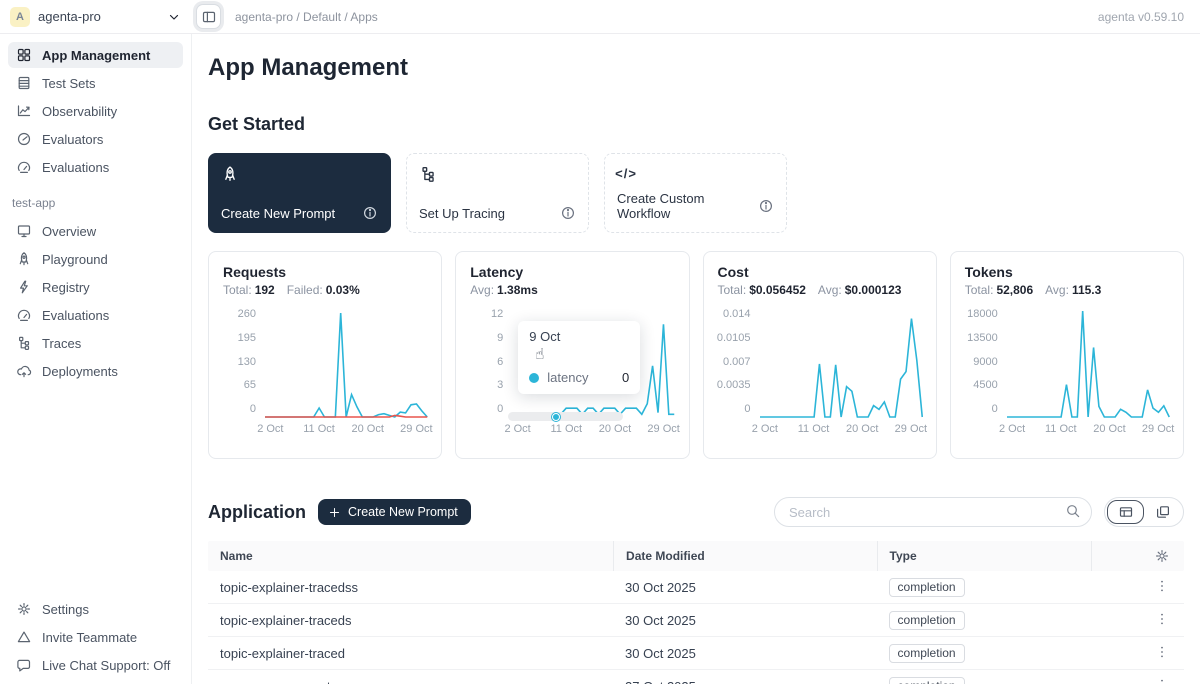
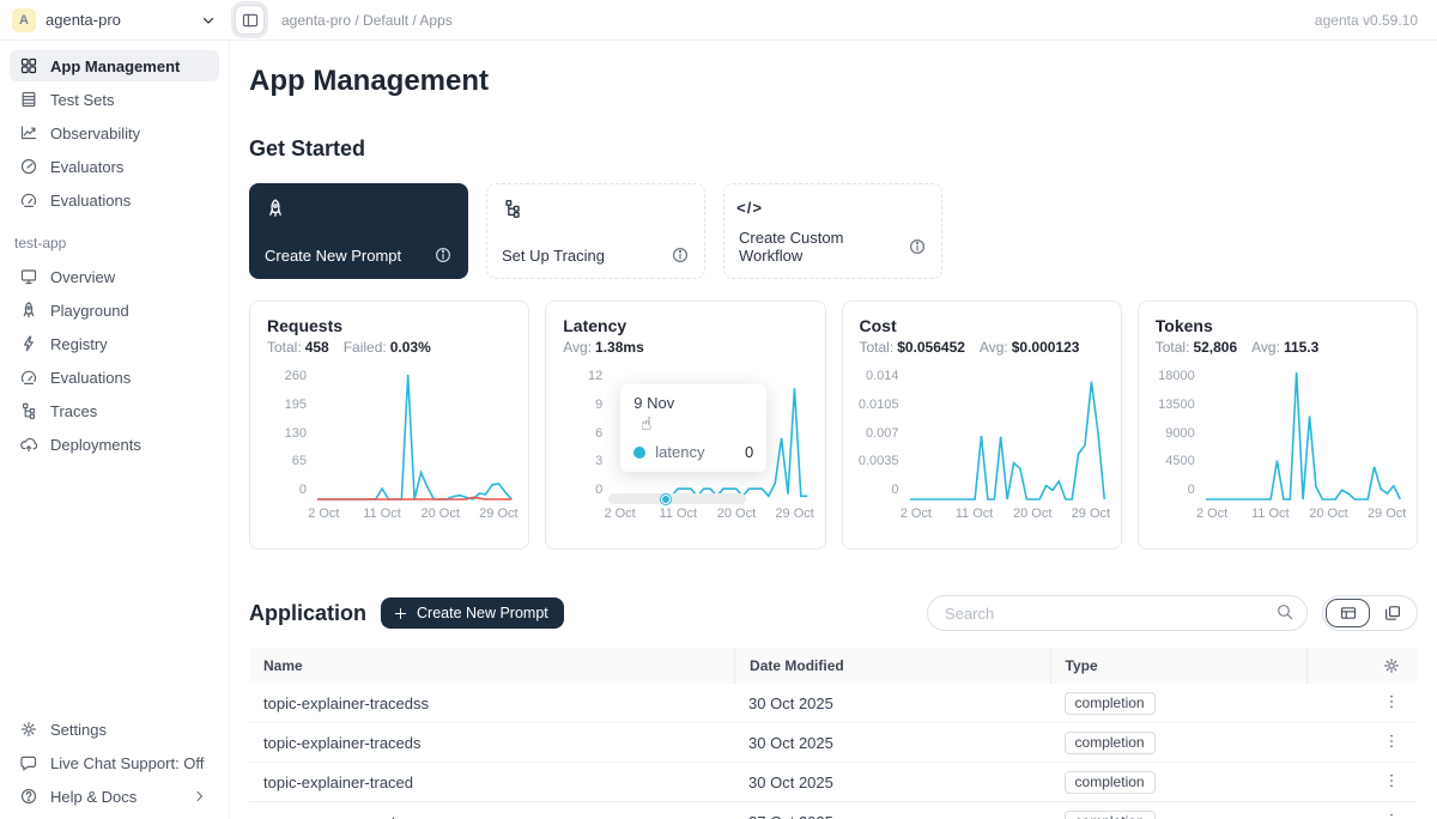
  A
  agenta-pro
  agenta-pro / Default / Apps
  agenta v0.59.10
  App Management
  Test Sets
  Observability
  Evaluators
  Evaluations
  test-app
  Overview
  Playground
  Registry
  Evaluations
  Traces
  Deployments
  Settings
- Invite Teammate
  Live Chat Support: Off
+ Help & Docs
  App Management
  Get Started
  Create New Prompt
  Set Up Tracing
  </>
  Create Custom Workflow
  Requests
- Total: 192
+ Total: 458
  Failed: 0.03%
  260
  195
  130
  65
  0
  2 Oct
  11 Oct
  20 Oct
  29 Oct
  Latency
  Avg: 1.38ms
  12
  9
  6
  3
  0
- 9 Oct
+ 9 Nov
  ☝
  latency
  0
  2 Oct
  11 Oct
  20 Oct
  29 Oct
  Cost
  Total: $0.056452
  Avg: $0.000123
  0.014
  0.0105
  0.007
  0.0035
  0
  2 Oct
  11 Oct
  20 Oct
  29 Oct
  Tokens
  Total: 52,806
  Avg: 115.3
  18000
  13500
  9000
  4500
  0
  2 Oct
  11 Oct
  20 Oct
  29 Oct
  Application
  Create New Prompt
  Search
  Name
  Date Modified
  Type
  topic-explainer-tracedss
  30 Oct 2025
  completion
  topic-explainer-traceds
  30 Oct 2025
  completion
  topic-explainer-traced
  30 Oct 2025
  completion
